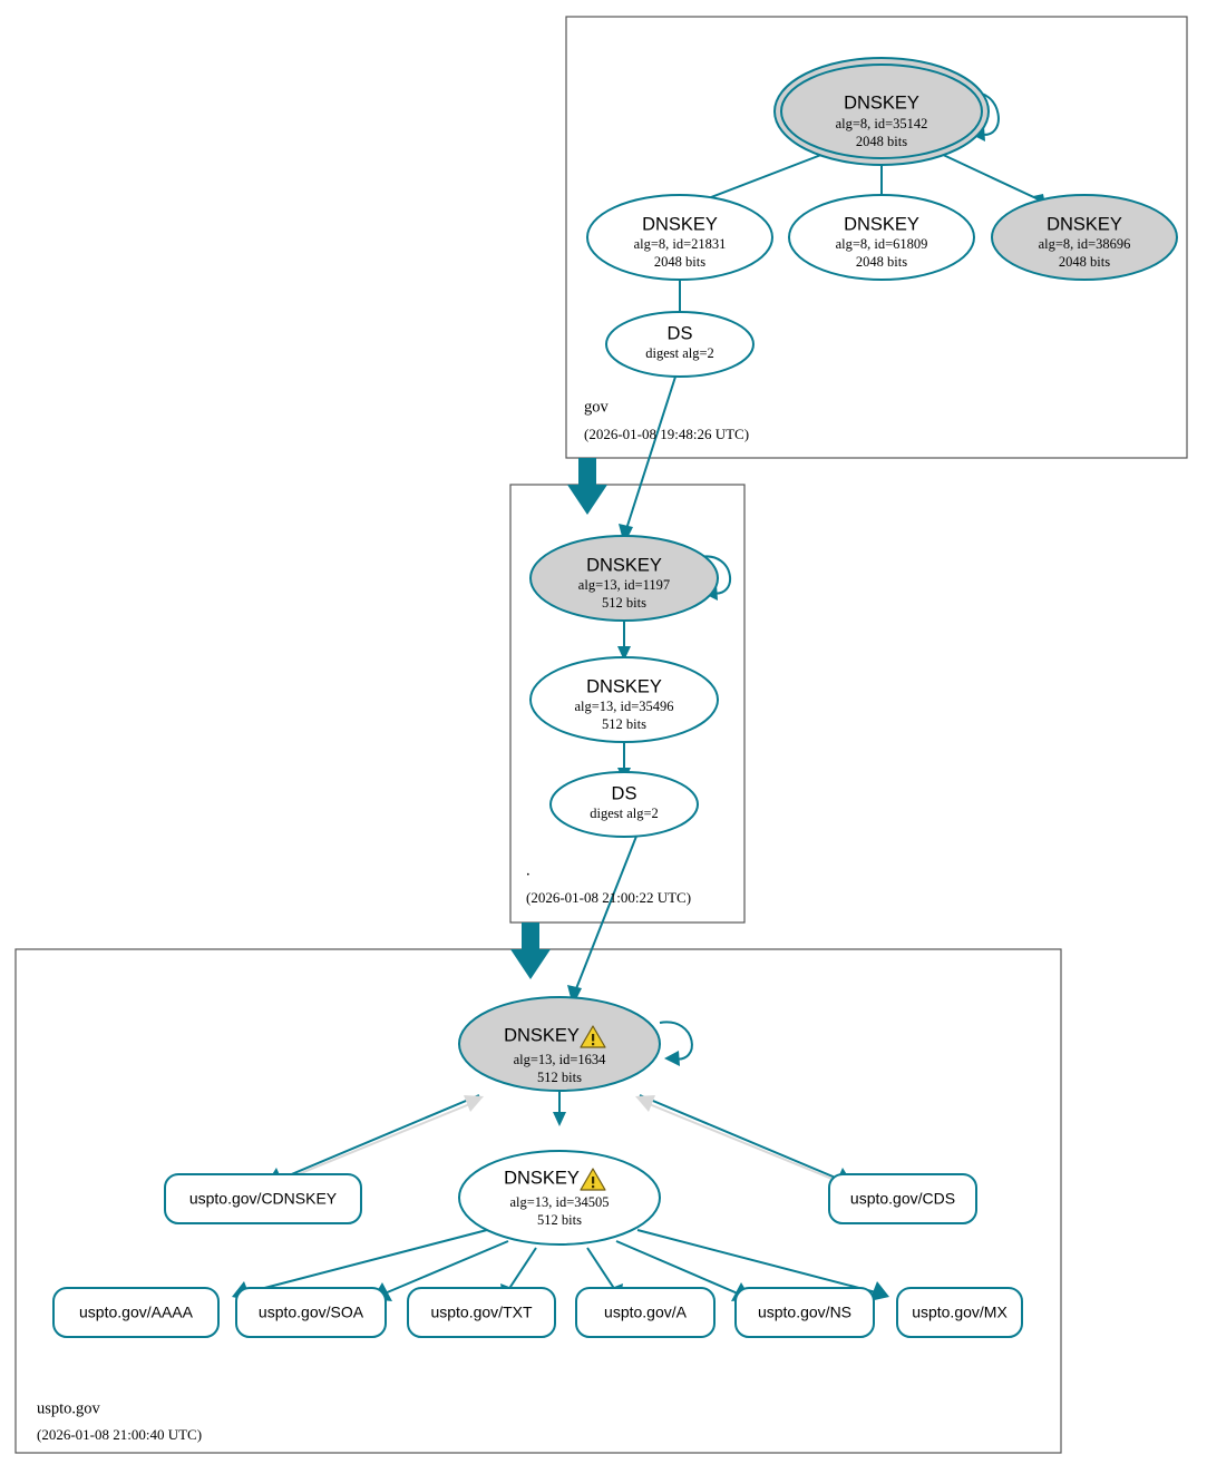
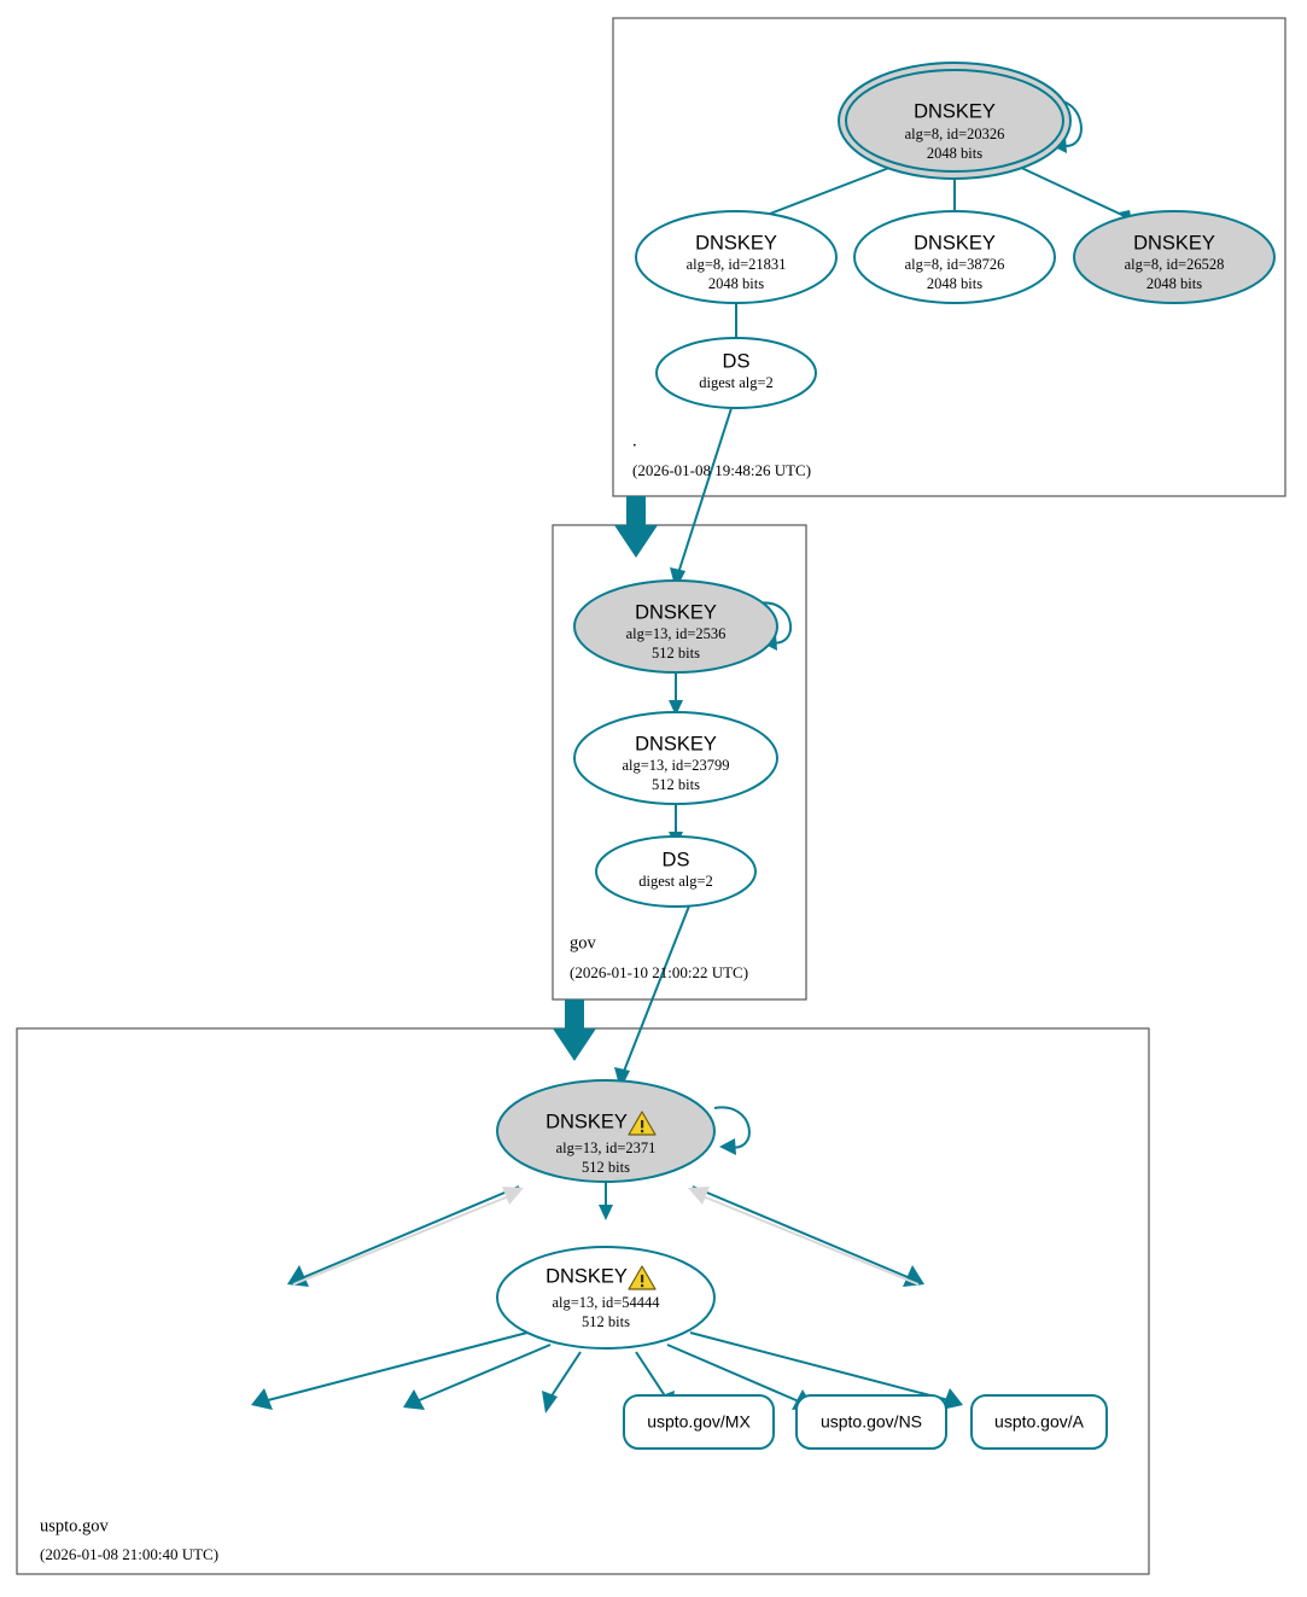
  DNSKEY
- alg=8, id=35142
+ alg=8, id=20326
  2048 bits
  DNSKEY
  alg=8, id=21831
  2048 bits
  DNSKEY
- alg=8, id=61809
+ alg=8, id=38726
  2048 bits
  DNSKEY
- alg=8, id=38696
+ alg=8, id=26528
  2048 bits
  DS
  digest alg=2
- gov
+ .
  (2026-01-08 19:48:26 UTC)
  DNSKEY
- alg=13, id=1197
+ alg=13, id=2536
  512 bits
  DNSKEY
- alg=13, id=35496
+ alg=13, id=23799
  512 bits
  DS
  digest alg=2
- .
+ gov
- (2026-01-08 21:00:22 UTC)
+ (2026-01-10 21:00:22 UTC)
  DNSKEY
- alg=13, id=1634
+ alg=13, id=2371
  512 bits
  DNSKEY
- alg=13, id=34505
+ alg=13, id=54444
  512 bits
- uspto.gov/CDNSKEY
- uspto.gov/CDS
- uspto.gov/AAAA
- uspto.gov/SOA
- uspto.gov/TXT
- uspto.gov/A
+ uspto.gov/MX
  uspto.gov/NS
- uspto.gov/MX
+ uspto.gov/A
  uspto.gov
  (2026-01-08 21:00:40 UTC)
